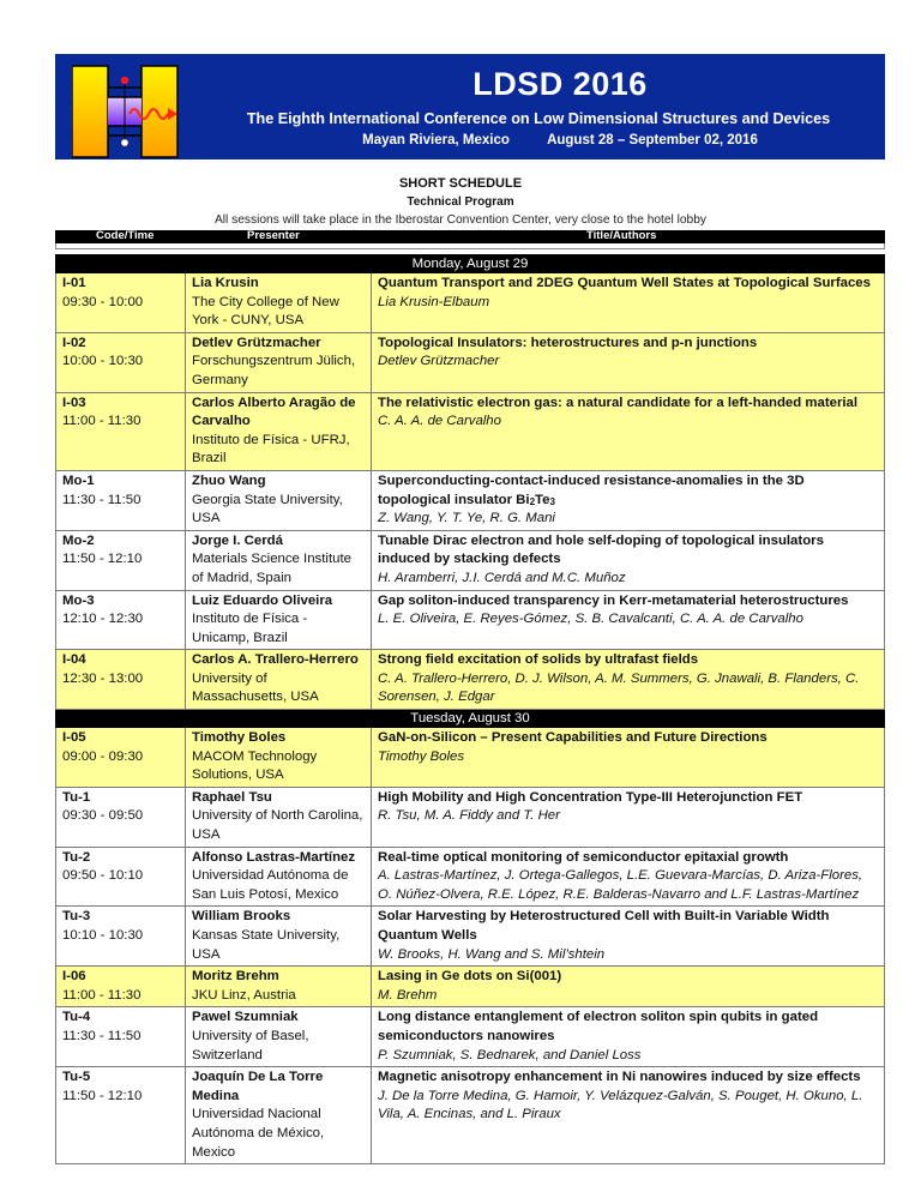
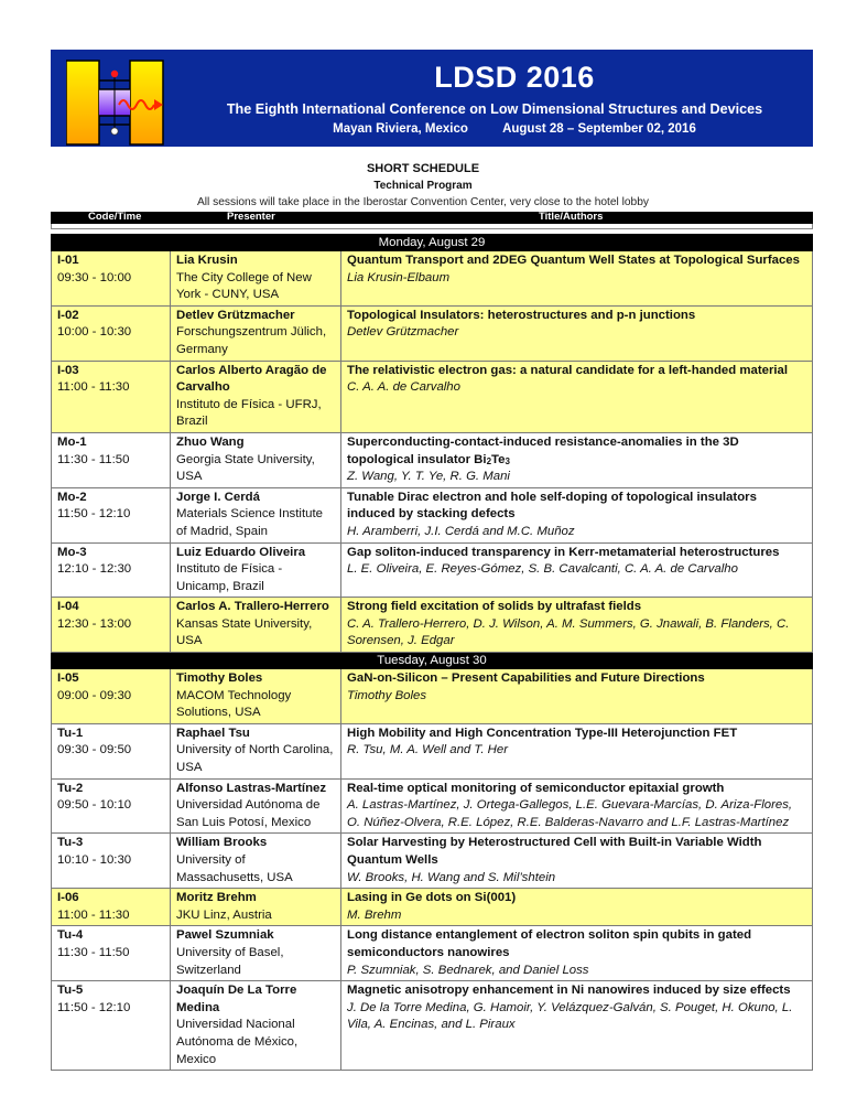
  LDSD 2016
  The Eighth International Conference on Low Dimensional Structures and Devices
  Mayan Riviera, Mexico August 28 – September 02, 2016
  SHORT SCHEDULE
  Technical Program
  All sessions will take place in the Iberostar Convention Center, very close to the hotel lobby
  Code/Time
  Presenter
  Title/Authors
  Monday, August 29
  I-01 09:30 - 10:00	Lia Krusin The City College of New York - CUNY, USA	Quantum Transport and 2DEG Quantum Well States at Topological Surfaces Lia Krusin-Elbaum
  I-02 10:00 - 10:30	Detlev Grützmacher Forschungszentrum Jülich, Germany	Topological Insulators: heterostructures and p-n junctions Detlev Grützmacher
  I-03 11:00 - 11:30	Carlos Alberto Aragão de Carvalho Instituto de Física - UFRJ, Brazil	The relativistic electron gas: a natural candidate for a left-handed material C. A. A. de Carvalho
  Mo-1 11:30 - 11:50	Zhuo Wang Georgia State University, USA	Superconducting-contact-induced resistance-anomalies in the 3D topological insulator Bi2Te3 Z. Wang, Y. T. Ye, R. G. Mani
  Mo-2 11:50 - 12:10	Jorge I. Cerdá Materials Science Institute of Madrid, Spain	Tunable Dirac electron and hole self-doping of topological insulators induced by stacking defects H. Aramberri, J.I. Cerdá and M.C. Muñoz
  Mo-3 12:10 - 12:30	Luiz Eduardo Oliveira Instituto de Física - Unicamp, Brazil	Gap soliton-induced transparency in Kerr-metamaterial heterostructures L. E. Oliveira, E. Reyes-Gómez, S. B. Cavalcanti, C. A. A. de Carvalho
- I-04 12:30 - 13:00	Carlos A. Trallero-Herrero University of Massachusetts, USA	Strong field excitation of solids by ultrafast fields C. A. Trallero-Herrero, D. J. Wilson, A. M. Summers, G. Jnawali, B. Flanders, C. Sorensen, J. Edgar
+ I-04 12:30 - 13:00	Carlos A. Trallero-Herrero Kansas State University, USA	Strong field excitation of solids by ultrafast fields C. A. Trallero-Herrero, D. J. Wilson, A. M. Summers, G. Jnawali, B. Flanders, C. Sorensen, J. Edgar
  Tuesday, August 30
  I-05 09:00 - 09:30	Timothy Boles MACOM Technology Solutions, USA	GaN-on-Silicon – Present Capabilities and Future Directions Timothy Boles
- Tu-1 09:30 - 09:50	Raphael Tsu University of North Carolina, USA	High Mobility and High Concentration Type-III Heterojunction FET R. Tsu, M. A. Fiddy and T. Her
+ Tu-1 09:30 - 09:50	Raphael Tsu University of North Carolina, USA	High Mobility and High Concentration Type-III Heterojunction FET R. Tsu, M. A. Well and T. Her
  Tu-2 09:50 - 10:10	Alfonso Lastras-Martínez Universidad Autónoma de San Luis Potosí, Mexico	Real-time optical monitoring of semiconductor epitaxial growth A. Lastras-Martínez, J. Ortega-Gallegos, L.E. Guevara-Marcías, D. Ariza-Flores, O. Núñez-Olvera, R.E. López, R.E. Balderas-Navarro and L.F. Lastras-Martínez
- Tu-3 10:10 - 10:30	William Brooks Kansas State University, USA	Solar Harvesting by Heterostructured Cell with Built-in Variable Width Quantum Wells W. Brooks, H. Wang and S. Mil’shtein
+ Tu-3 10:10 - 10:30	William Brooks University of Massachusetts, USA	Solar Harvesting by Heterostructured Cell with Built-in Variable Width Quantum Wells W. Brooks, H. Wang and S. Mil’shtein
  I-06 11:00 - 11:30	Moritz Brehm JKU Linz, Austria	Lasing in Ge dots on Si(001) M. Brehm
  Tu-4 11:30 - 11:50	Pawel Szumniak University of Basel, Switzerland	Long distance entanglement of electron soliton spin qubits in gated semiconductors nanowires P. Szumniak, S. Bednarek, and Daniel Loss
  Tu-5 11:50 - 12:10	Joaquín De La Torre Medina Universidad Nacional Autónoma de México, Mexico	Magnetic anisotropy enhancement in Ni nanowires induced by size effects J. De la Torre Medina, G. Hamoir, Y. Velázquez-Galván, S. Pouget, H. Okuno, L. Vila, A. Encinas, and L. Piraux
